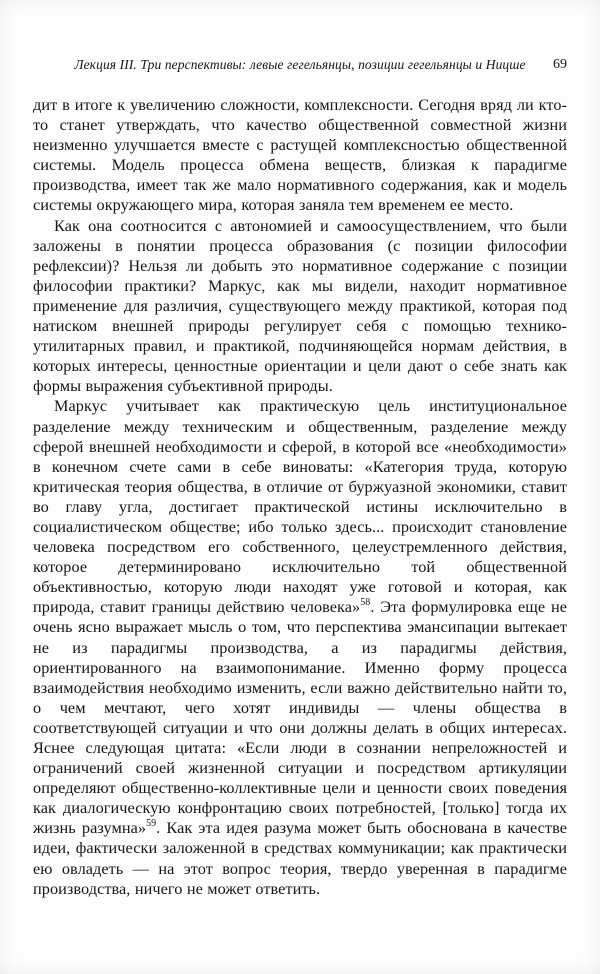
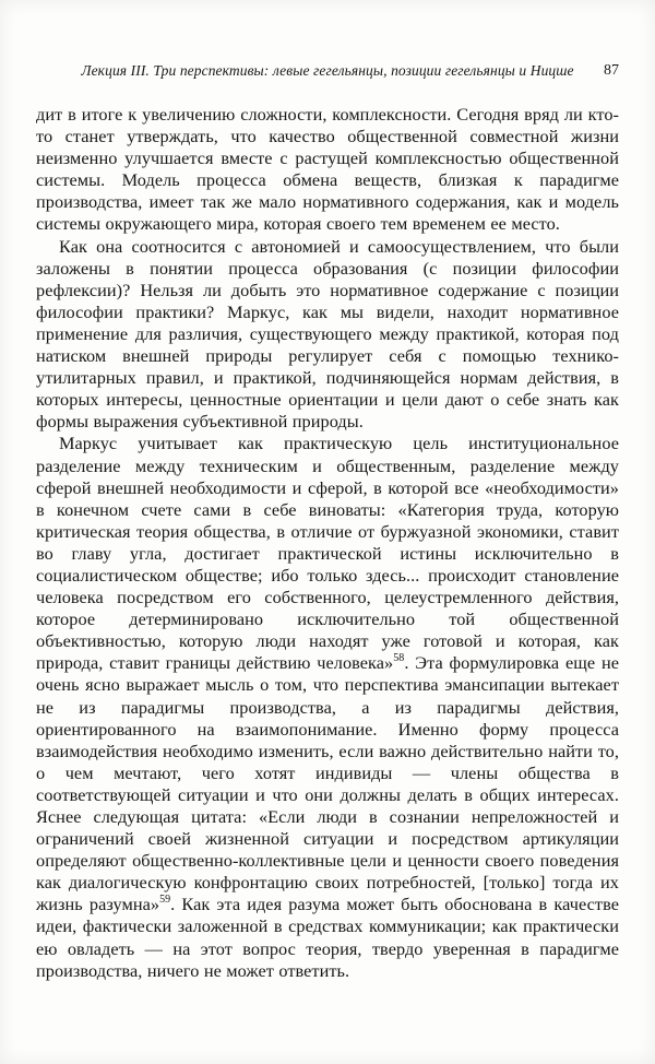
  Лекция III. Три перспективы: левые гегельянцы, позиции гегельянцы и Ницше
- 69
+ 87
- дит в итоге к увеличению сложности, комплексности. Сегодня вряд ли кто-то станет утверждать, что качество общественной совместной жизни неизменно улучшается вместе с растущей комплексностью общественной системы. Модель процесса обмена веществ, близкая к парадигме производства, имеет так же мало нормативного содержания, как и модель системы окружающего мира, которая заняла тем временем ее место.
+ дит в итоге к увеличению сложности, комплексности. Сегодня вряд ли кто-то станет утверждать, что качество общественной совместной жизни неизменно улучшается вместе с растущей комплексностью общественной системы. Модель процесса обмена веществ, близкая к парадигме производства, имеет так же мало нормативного содержания, как и модель системы окружающего мира, которая своего тем временем ее место.
  Как она соотносится с автономией и самоосуществлением, что были заложены в понятии процесса образования (с позиции философии рефлексии)? Нельзя ли добыть это нормативное содержание с позиции философии практики? Маркус, как мы видели, находит нормативное применение для различия, существующего между практикой, которая под натиском внешней природы регулирует себя с помощью технико-утилитарных правил, и практикой, подчиняющейся нормам действия, в которых интересы, ценностные ориентации и цели дают о себе знать как формы выражения субъективной природы.
- Маркус учитывает как практическую цель институциональное разделение между техническим и общественным, разделение между сферой внешней необходимости и сферой, в которой все «необходимости» в конечном счете сами в себе виноваты: «Категория труда, которую критическая теория общества, в отличие от буржуазной экономики, ставит во главу угла, достигает практической истины исключительно в социалистическом обществе; ибо только здесь... происходит становление человека посредством его собственного, целеустремленного действия, которое детерминировано исключительно той общественной объективностью, которую люди находят уже готовой и которая, как природа, ставит границы действию человека»58. Эта формулировка еще не очень ясно выражает мысль о том, что перспектива эмансипации вытекает не из парадигмы производства, а из парадигмы действия, ориентированного на взаимопонимание. Именно форму процесса взаимодействия необходимо изменить, если важно действительно найти то, о чем мечтают, чего хотят индивиды — члены общества в соответствующей ситуации и что они должны делать в общих интересах. Яснее следующая цитата: «Если люди в сознании непреложностей и ограничений своей жизненной ситуации и посредством артикуляции определяют общественно-коллективные цели и ценности своих поведения как диалогическую конфронтацию своих потребностей, [только] тогда их жизнь разумна»59. Как эта идея разума может быть обоснована в качестве идеи, фактически заложенной в средствах коммуникации; как практически ею овладеть — на этот вопрос теория, твердо уверенная в парадигме производства, ничего не может ответить.
+ Маркус учитывает как практическую цель институциональное разделение между техническим и общественным, разделение между сферой внешней необходимости и сферой, в которой все «необходимости» в конечном счете сами в себе виноваты: «Категория труда, которую критическая теория общества, в отличие от буржуазной экономики, ставит во главу угла, достигает практической истины исключительно в социалистическом обществе; ибо только здесь... происходит становление человека посредством его собственного, целеустремленного действия, которое детерминировано исключительно той общественной объективностью, которую люди находят уже готовой и которая, как природа, ставит границы действию человека»58. Эта формулировка еще не очень ясно выражает мысль о том, что перспектива эмансипации вытекает не из парадигмы производства, а из парадигмы действия, ориентированного на взаимопонимание. Именно форму процесса взаимодействия необходимо изменить, если важно действительно найти то, о чем мечтают, чего хотят индивиды — члены общества в соответствующей ситуации и что они должны делать в общих интересах. Яснее следующая цитата: «Если люди в сознании непреложностей и ограничений своей жизненной ситуации и посредством артикуляции определяют общественно-коллективные цели и ценности своего поведения как диалогическую конфронтацию своих потребностей, [только] тогда их жизнь разумна»59. Как эта идея разума может быть обоснована в качестве идеи, фактически заложенной в средствах коммуникации; как практически ею овладеть — на этот вопрос теория, твердо уверенная в парадигме производства, ничего не может ответить.
